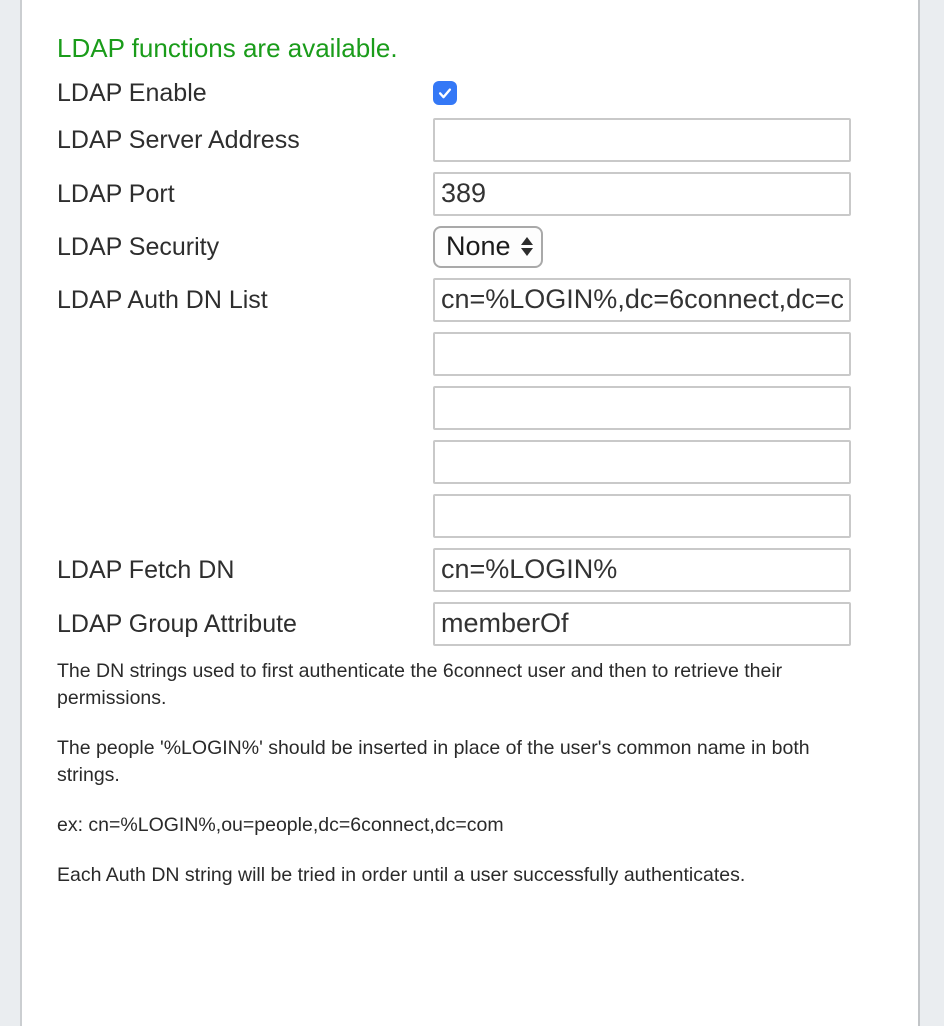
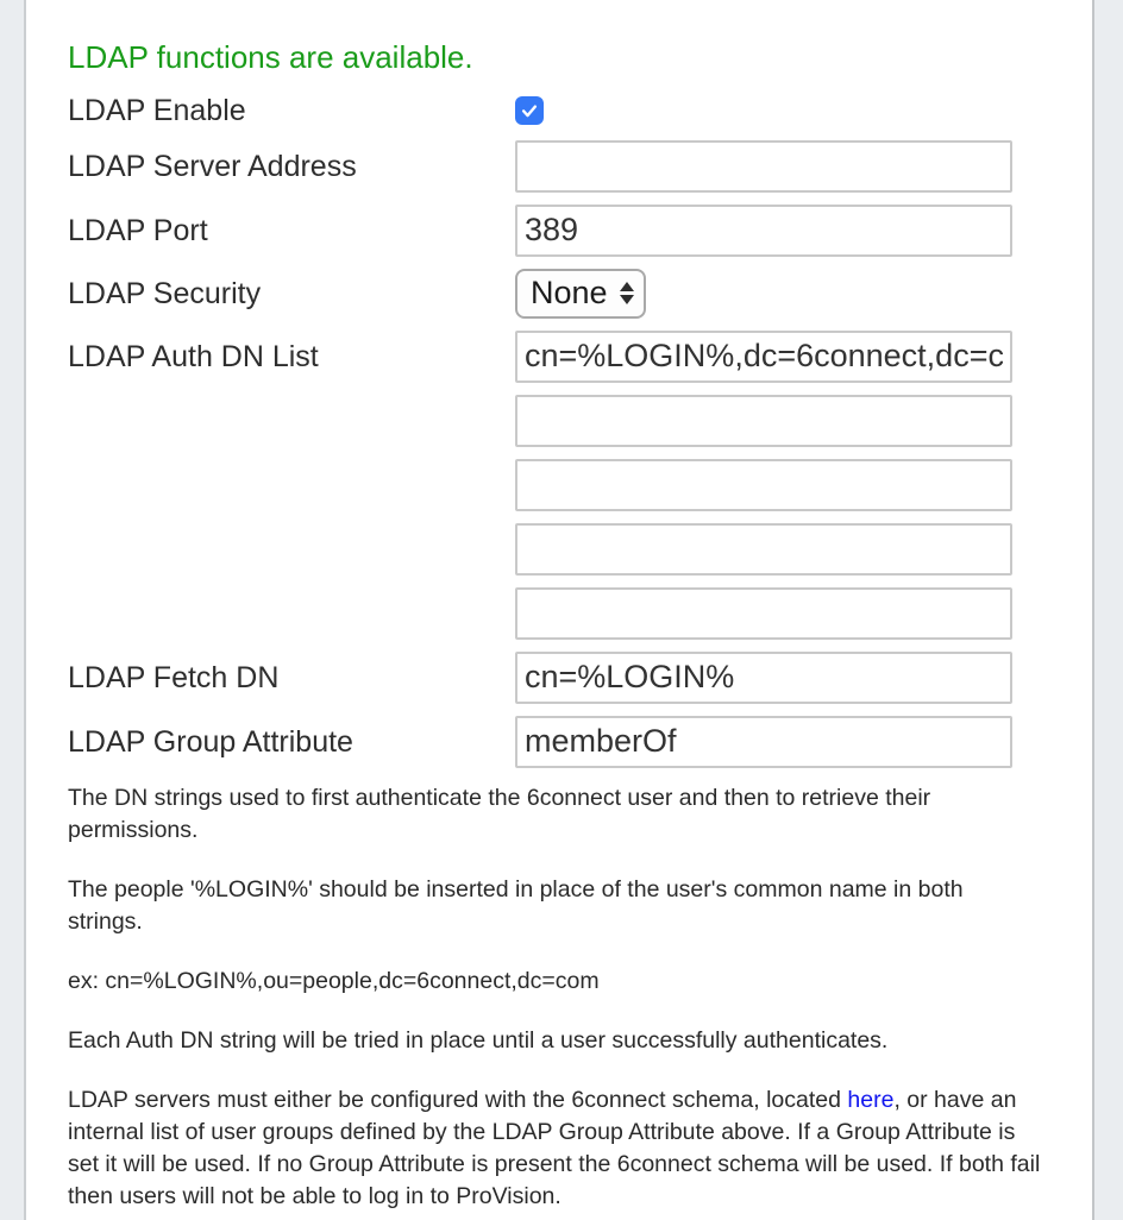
  LDAP functions are available.
  LDAP Enable
  LDAP Server Address
  LDAP Port
  389
  LDAP Security
  None
  LDAP Auth DN List
  cn=%LOGIN%,dc=6connect,dc=c
  LDAP Fetch DN
  cn=%LOGIN%
  LDAP Group Attribute
  memberOf
  The DN strings used to first authenticate the 6connect user and then to retrieve their permissions.
  The people '%LOGIN%' should be inserted in place of the user's common name in both strings.
  ex: cn=%LOGIN%,ou=people,dc=6connect,dc=com
- Each Auth DN string will be tried in order until a user successfully authenticates.
+ Each Auth DN string will be tried in place until a user successfully authenticates.
+ LDAP servers must either be configured with the 6connect schema, located here, or have an internal list of user groups defined by the LDAP Group Attribute above. If a Group Attribute is set it will be used. If no Group Attribute is present the 6connect schema will be used. If both fail then users will not be able to log in to ProVision.
